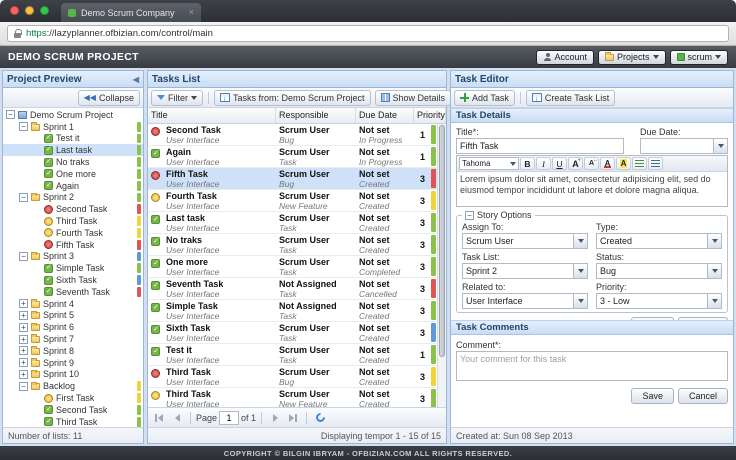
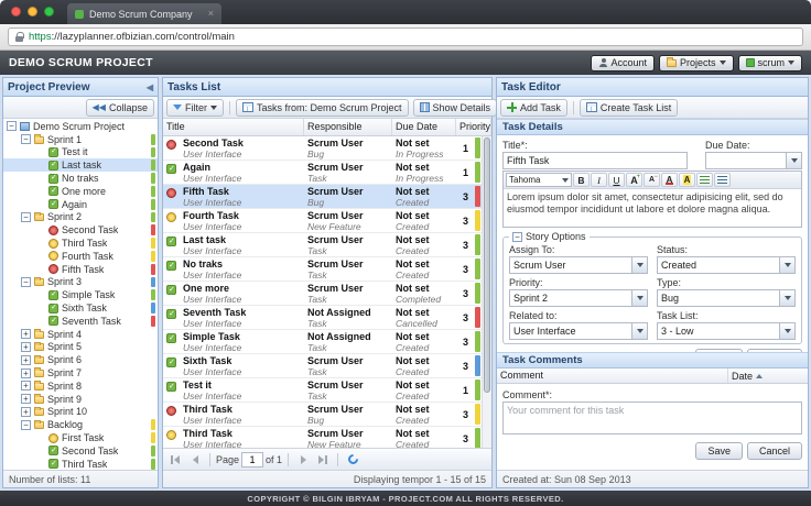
  Demo Scrum Company
  ×
  https://lazyplanner.ofbizian.com/control/main
  DEMO SCRUM PROJECT
  Account
  Projects
  scrum
  Project Preview
  ◀
  ◀◀
  Collapse
  −
  Demo Scrum Project
  −
  Sprint 1
  Test it
  Last task
  No traks
  One more
  Again
  −
  Sprint 2
  Second Task
  Third Task
  Fourth Task
  Fifth Task
  −
  Sprint 3
  Simple Task
  Sixth Task
  Seventh Task
  +
  Sprint 4
  +
  Sprint 5
  +
  Sprint 6
  +
  Sprint 7
  +
  Sprint 8
  +
  Sprint 9
  +
  Sprint 10
  −
  Backlog
  First Task
  Second Task
  Third Task
  Number of lists: 11
  Tasks List
  Filter
  Tasks from: Demo Scrum Project
  Show Details
  Title
  Responsible
  Due Date
  Priority
  Second Task
  User Interface
  Scrum User
  Bug
  Not set
  In Progress
  1
  Again
  User Interface
  Scrum User
  Task
  Not set
  In Progress
  1
  Fifth Task
  User Interface
  Scrum User
  Bug
  Not set
  Created
  3
  Fourth Task
  User Interface
  Scrum User
  New Feature
  Not set
  Created
  3
  Last task
  User Interface
  Scrum User
  Task
  Not set
  Created
  3
  No traks
  User Interface
  Scrum User
  Task
  Not set
  Created
  3
  One more
  User Interface
  Scrum User
  Task
  Not set
  Completed
  3
  Seventh Task
  User Interface
  Not Assigned
  Task
  Not set
  Cancelled
  3
  Simple Task
  User Interface
  Not Assigned
  Task
  Not set
  Created
  3
  Sixth Task
  User Interface
  Scrum User
  Task
  Not set
  Created
  3
  Test it
  User Interface
  Scrum User
  Task
  Not set
  Created
  1
  Third Task
  User Interface
  Scrum User
  Bug
  Not set
  Created
  3
  Third Task
  User Interface
  Scrum User
  New Feature
  Not set
  Created
  3
  Page
  1
  of 1
  Displaying tempor 1 - 15 of 15
  Task Editor
  Add Task
  Create Task List
  Task Details
  Title*:
  Fifth Task
  Due Date:
  Tahoma
  Lorem ipsum dolor sit amet, consectetur adipisicing elit, sed do eiusmod tempor incididunt ut labore et dolore magna aliqua.
  −
  Story Options
  Assign To:
  Scrum User
- Type:
+ Status:
  Created
- Task List:
+ Priority:
  Sprint 2
- Status:
+ Type:
  Bug
  Related to:
  User Interface
- Priority:
+ Task List:
  3 - Low
  Task Comments
+ Comment
+ Date
  Comment*:
  Your comment for this task
  Save
  Cancel
  Created at: Sun 08 Sep 2013
- COPYRIGHT © BILGIN IBRYAM - OFBIZIAN.COM ALL RIGHTS RESERVED.
+ COPYRIGHT © BILGIN IBRYAM - PROJECT.COM ALL RIGHTS RESERVED.
